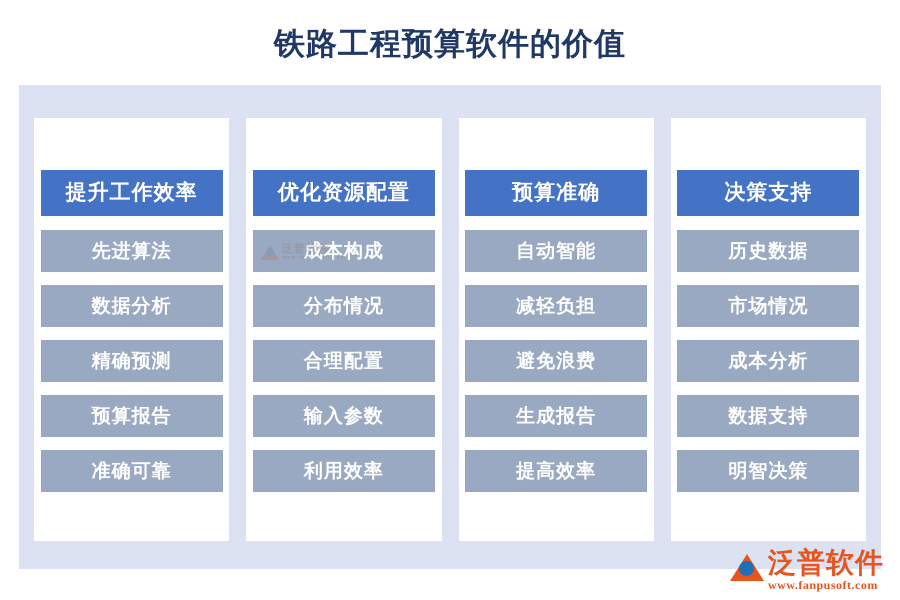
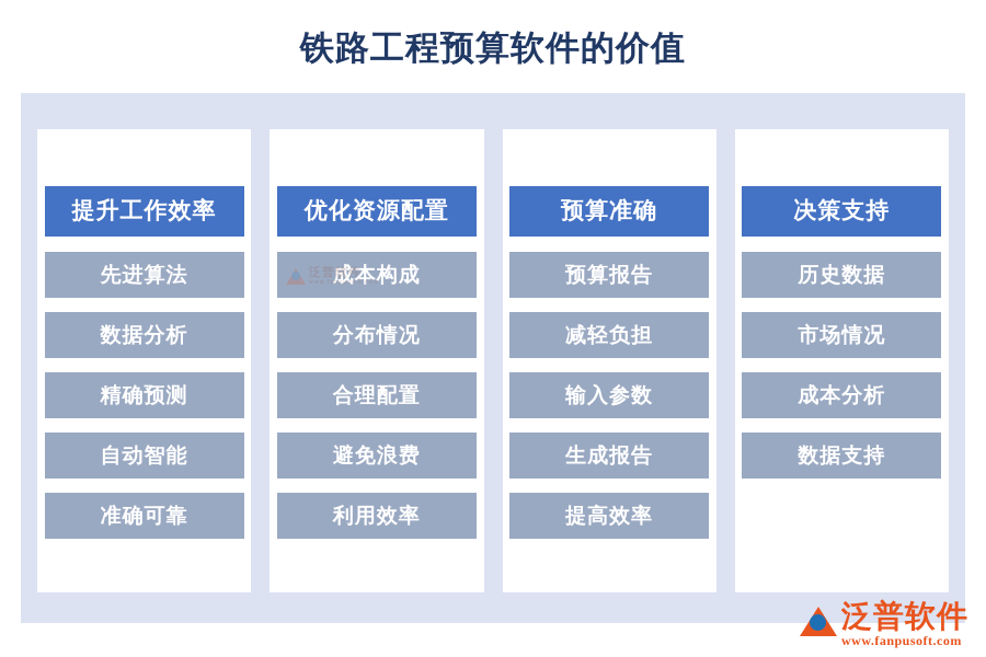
  铁路工程预算软件的价值
  提升工作效率
  先进算法
  数据分析
  精确预测
- 预算报告
+ 自动智能
  准确可靠
  优化资源配置
  泛普软件
  成本构成
  分布情况
  合理配置
- 输入参数
+ 避免浪费
  利用效率
  预算准确
- 自动智能
+ 预算报告
  减轻负担
- 避免浪费
+ 输入参数
  生成报告
  提高效率
  决策支持
  历史数据
  市场情况
  成本分析
  数据支持
- 明智决策
  泛普软件
  www.fanpusoft.com
